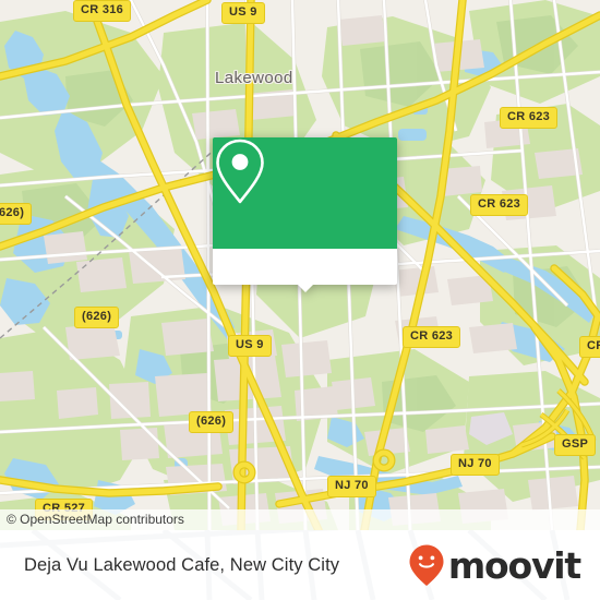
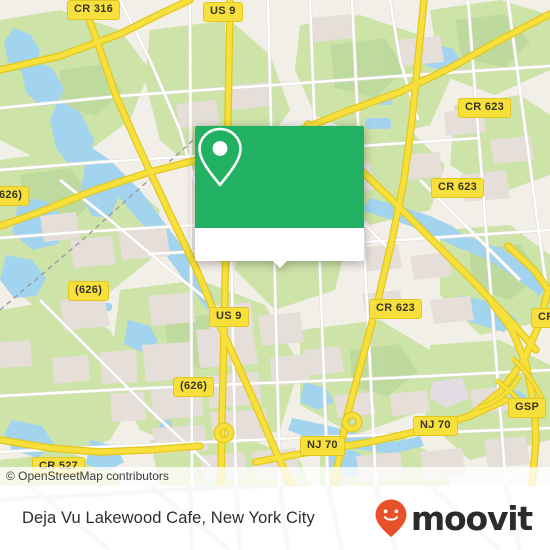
- Lakewood
  CR 316
  US 9
  CR 623
  CR 623
  626)
  (626)
  US 9
  CR 623
  (626)
  NJ 70
  GSP
  NJ 70
  CR 527
  © OpenStreetMap contributors
- Deja Vu Lakewood Cafe, New City City
+ Deja Vu Lakewood Cafe, New York City
  moovit
